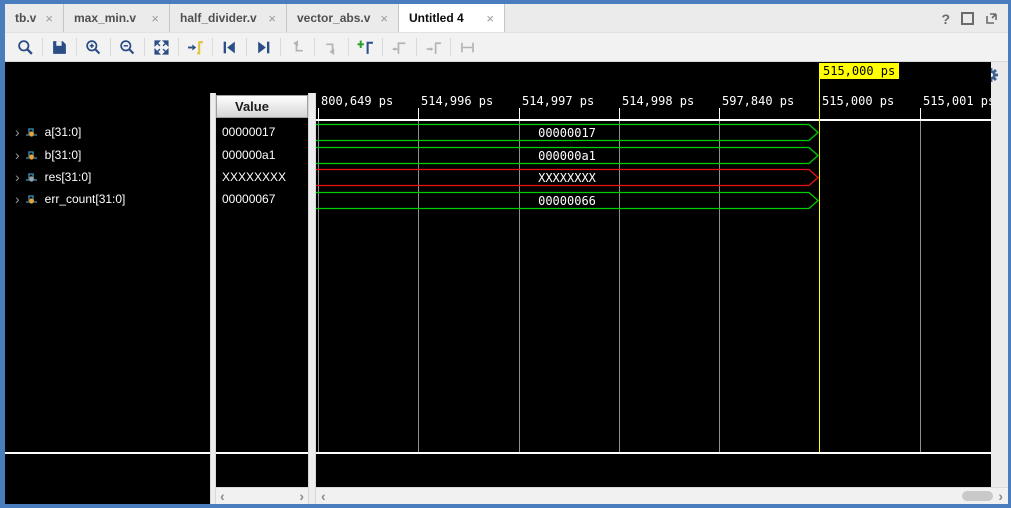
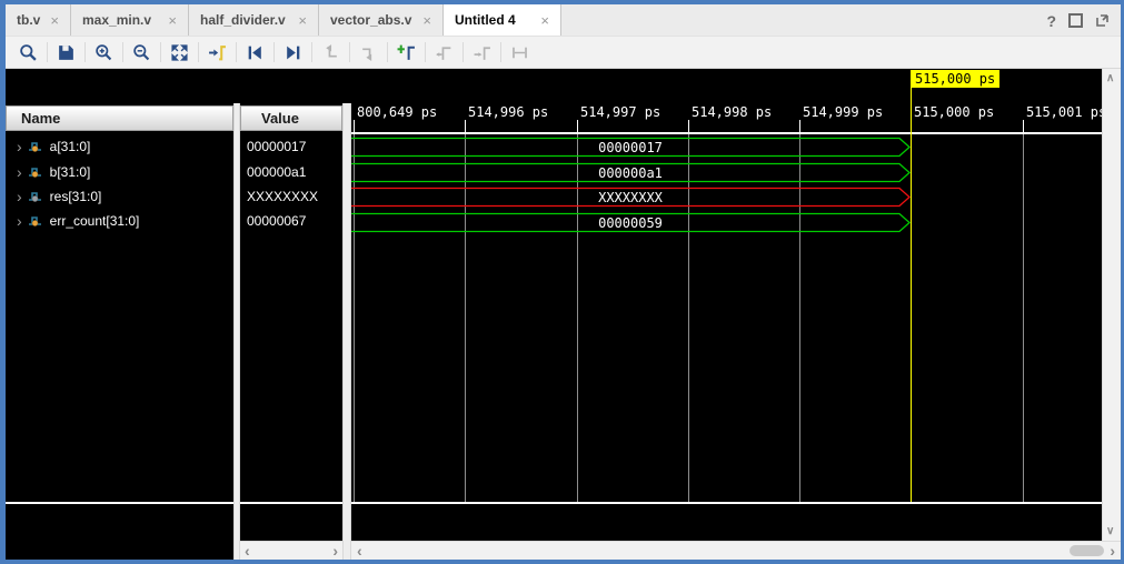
  tb.v
  ×
  max_min.v
  ×
  half_divider.v
  ×
  vector_abs.v
  ×
  Untitled 4
  ×
  ?
+ Name
  Value
  ›
  a[31:0]
  00000017
  ›
  b[31:0]
  000000a1
  ›
  res[31:0]
  XXXXXXXX
  ›
  err_count[31:0]
  00000067
  800,649 ps
  514,996 ps
  514,997 ps
  514,998 ps
- 597,840 ps
+ 514,999 ps
  515,000 ps
  515,001 p
  00000017
  000000a1
  XXXXXXXX
- 00000066
+ 00000059
  515,000 ps
+ ∧
+ ∨
  ‹
  ›
  ‹
  ›
